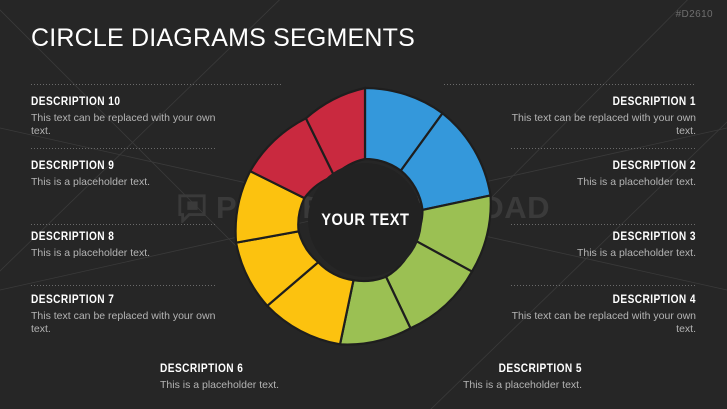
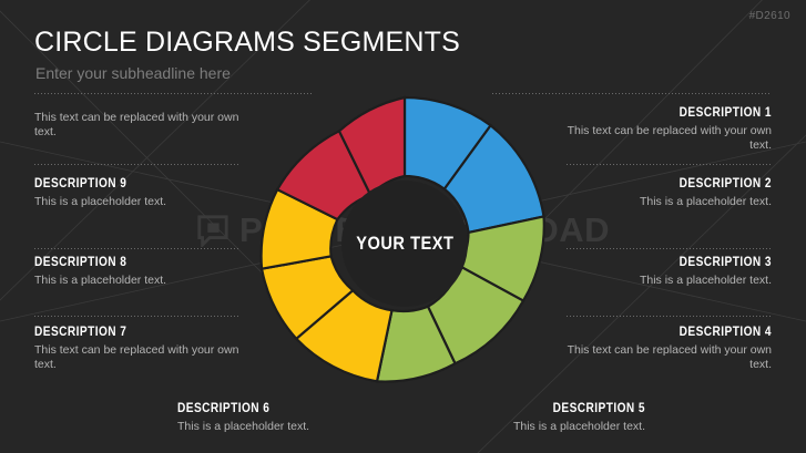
  #D2610
  CIRCLE DIAGRAMS SEGMENTS
+ Enter your subheadline here
  YOUR TEXT
- DESCRIPTION 10
  This text can be replaced with your own text.
  DESCRIPTION 9
  This is a placeholder text.
  DESCRIPTION 8
  This is a placeholder text.
  DESCRIPTION 7
  This text can be replaced with your own text.
  DESCRIPTION 1
  This text can be replaced with your own text.
  DESCRIPTION 2
  This is a placeholder text.
  DESCRIPTION 3
  This is a placeholder text.
  DESCRIPTION 4
  This text can be replaced with your own text.
  DESCRIPTION 6
  This is a placeholder text.
  DESCRIPTION 5
  This is a placeholder text.
